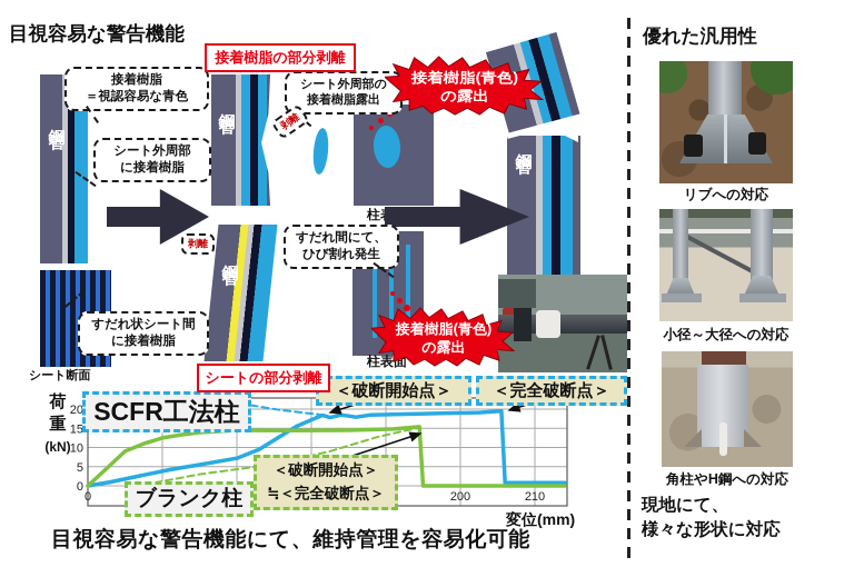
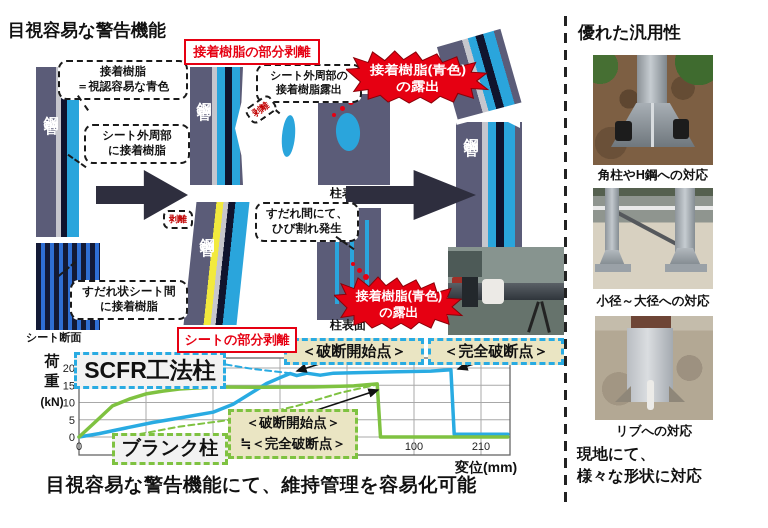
  目視容易な警告機能
  接着樹脂の部分剥離
  シート断面
  柱表面
  接着樹脂
  ＝視認容易な青色
  シート外周部
  に接着樹脂
  シート外周部の
  接着樹脂露出
  すだれ間にて、
  ひび割れ発生
  すだれ状シート間
  に接着樹脂
  剥離
  接着樹脂(青色)
  の露出
  接着樹脂(青色)
  の露出
  シートの部分剥離
  0
- 200
+ 100
  210
  0
  5
  10
  15
  20
  荷
  重
  (kN)
  変位(mm)
  SCFR工法柱
  ブランク柱
  ＜破断開始点＞
  ＜完全破断点＞
  ＜破断開始点＞
  ≒＜完全破断点＞
  目視容易な警告機能にて、維持管理を容易化可能
  優れた汎用性
- リブへの対応
+ 角柱やH鋼への対応
  小径～大径への対応
- 角柱やH鋼への対応
+ リブへの対応
  現地にて、
  様々な形状に対応
